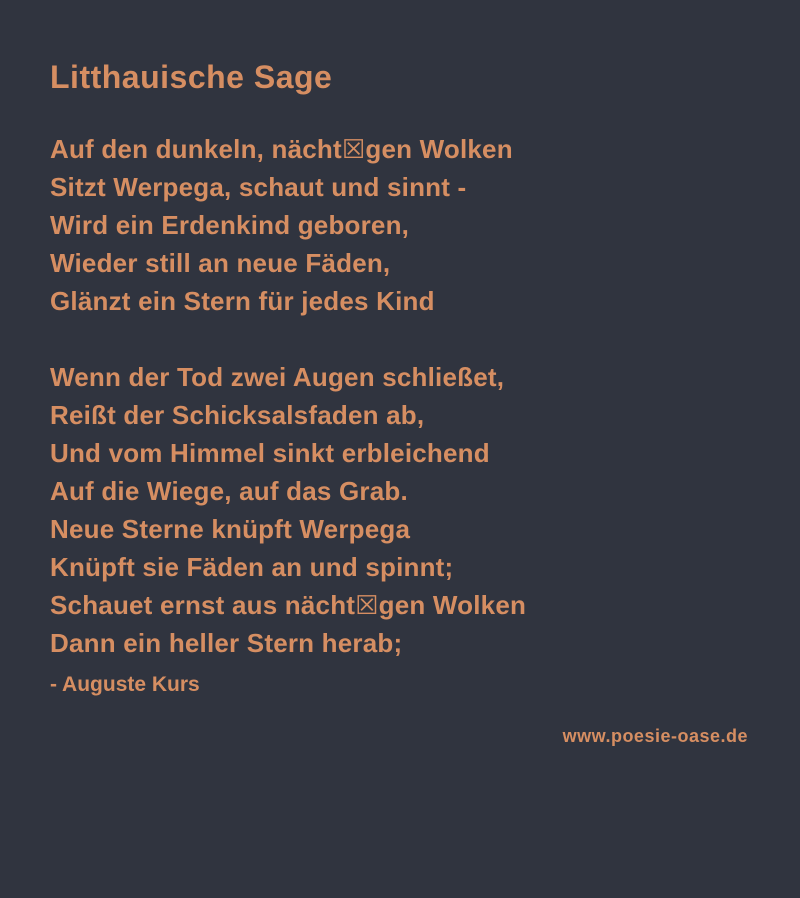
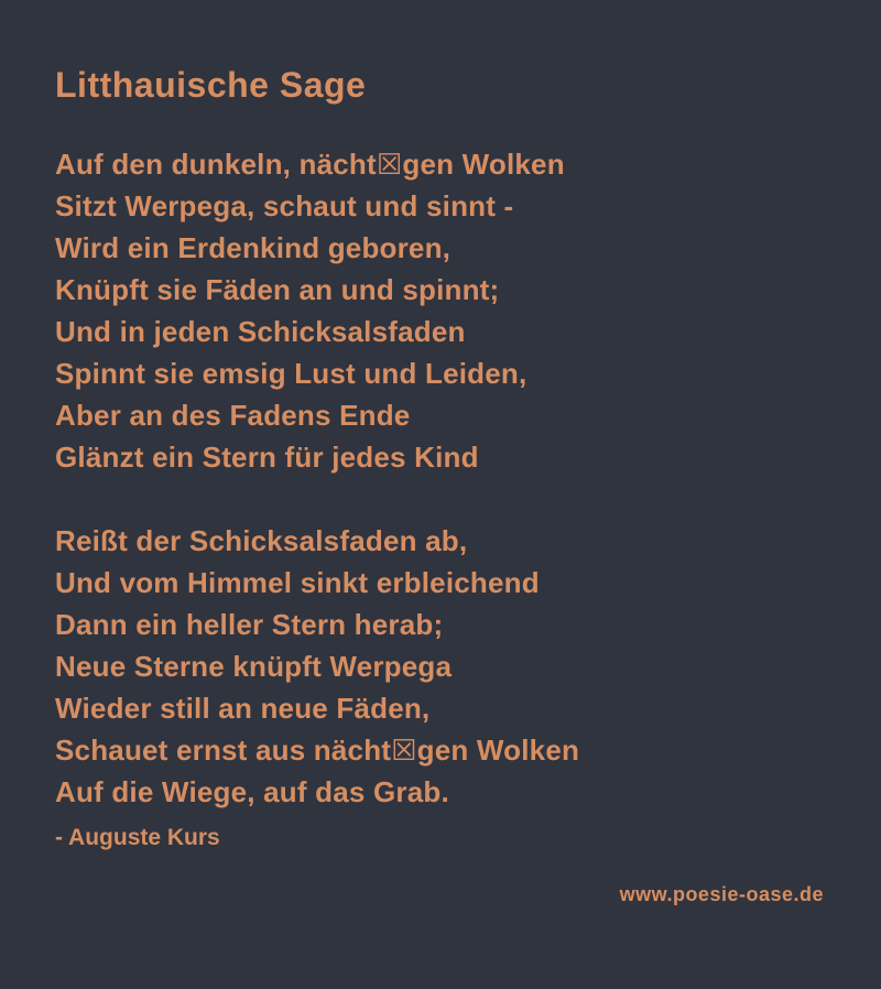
  Litthauische Sage
  Auf den dunkeln, nächt☒gen Wolken
  Sitzt Werpega, schaut und sinnt -
  Wird ein Erdenkind geboren,
- Wieder still an neue Fäden,
+ Knüpft sie Fäden an und spinnt;
+ Und in jeden Schicksalsfaden
+ Spinnt sie emsig Lust und Leiden,
+ Aber an des Fadens Ende
  Glänzt ein Stern für jedes Kind
- Wenn der Tod zwei Augen schließet,
  Reißt der Schicksalsfaden ab,
  Und vom Himmel sinkt erbleichend
- Auf die Wiege, auf das Grab.
+ Dann ein heller Stern herab;
  Neue Sterne knüpft Werpega
- Knüpft sie Fäden an und spinnt;
+ Wieder still an neue Fäden,
  Schauet ernst aus nächt☒gen Wolken
- Dann ein heller Stern herab;
+ Auf die Wiege, auf das Grab.
  - Auguste Kurs
  www.poesie-oase.de
